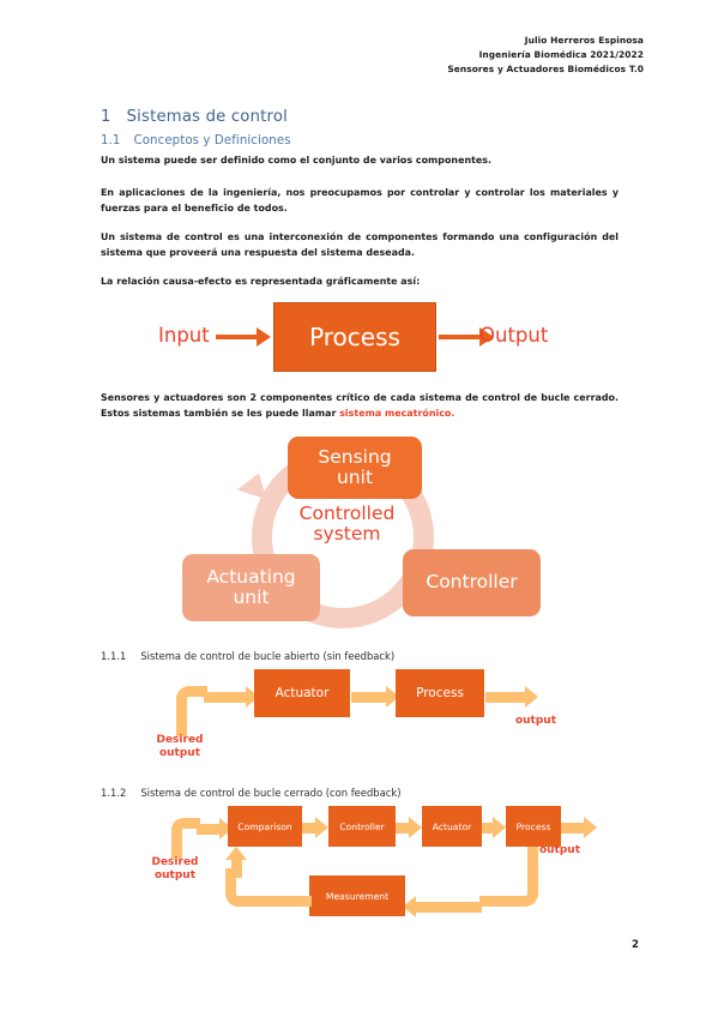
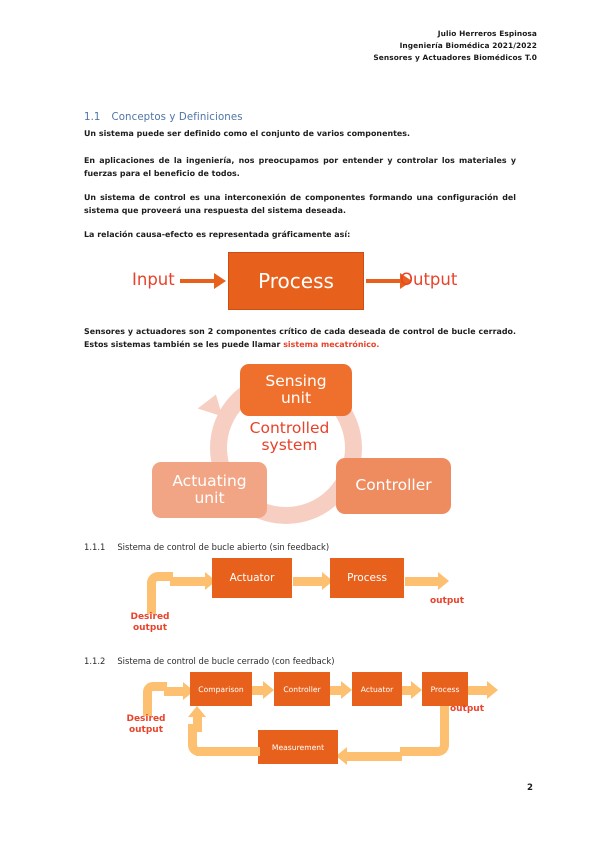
  Julio Herreros Espinosa
  Ingeniería Biomédica 2021/2022
  Sensores y Actuadores Biomédicos T.0
- 1 Sistemas de control
  1.1 Conceptos y Definiciones
  Un sistema puede ser definido como el conjunto de varios componentes.
- En aplicaciones de la ingeniería, nos preocupamos por controlar y controlar los materiales y fuerzas para el beneficio de todos.
+ En aplicaciones de la ingeniería, nos preocupamos por entender y controlar los materiales y fuerzas para el beneficio de todos.
  Un sistema de control es una interconexión de componentes formando una configuración del sistema que proveerá una respuesta del sistema deseada.
  La relación causa-efecto es representada gráficamente así:
  Input
  Process
  Output
- Sensores y actuadores son 2 componentes crítico de cada sistema de control de bucle cerrado. Estos sistemas también se les puede llamar sistema mecatrónico.
+ Sensores y actuadores son 2 componentes crítico de cada deseada de control de bucle cerrado. Estos sistemas también se les puede llamar sistema mecatrónico.
  Sensing
  unit
  Actuating
  unit
  Controller
  Controlled
  system
  1.1.1 Sistema de control de bucle abierto (sin feedback)
  Actuator
  Process
  output
  Desired
  output
  1.1.2 Sistema de control de bucle cerrado (con feedback)
  Comparison
  Controller
  Actuator
  Process
  output
  Desired
  output
  Measurement
  2
